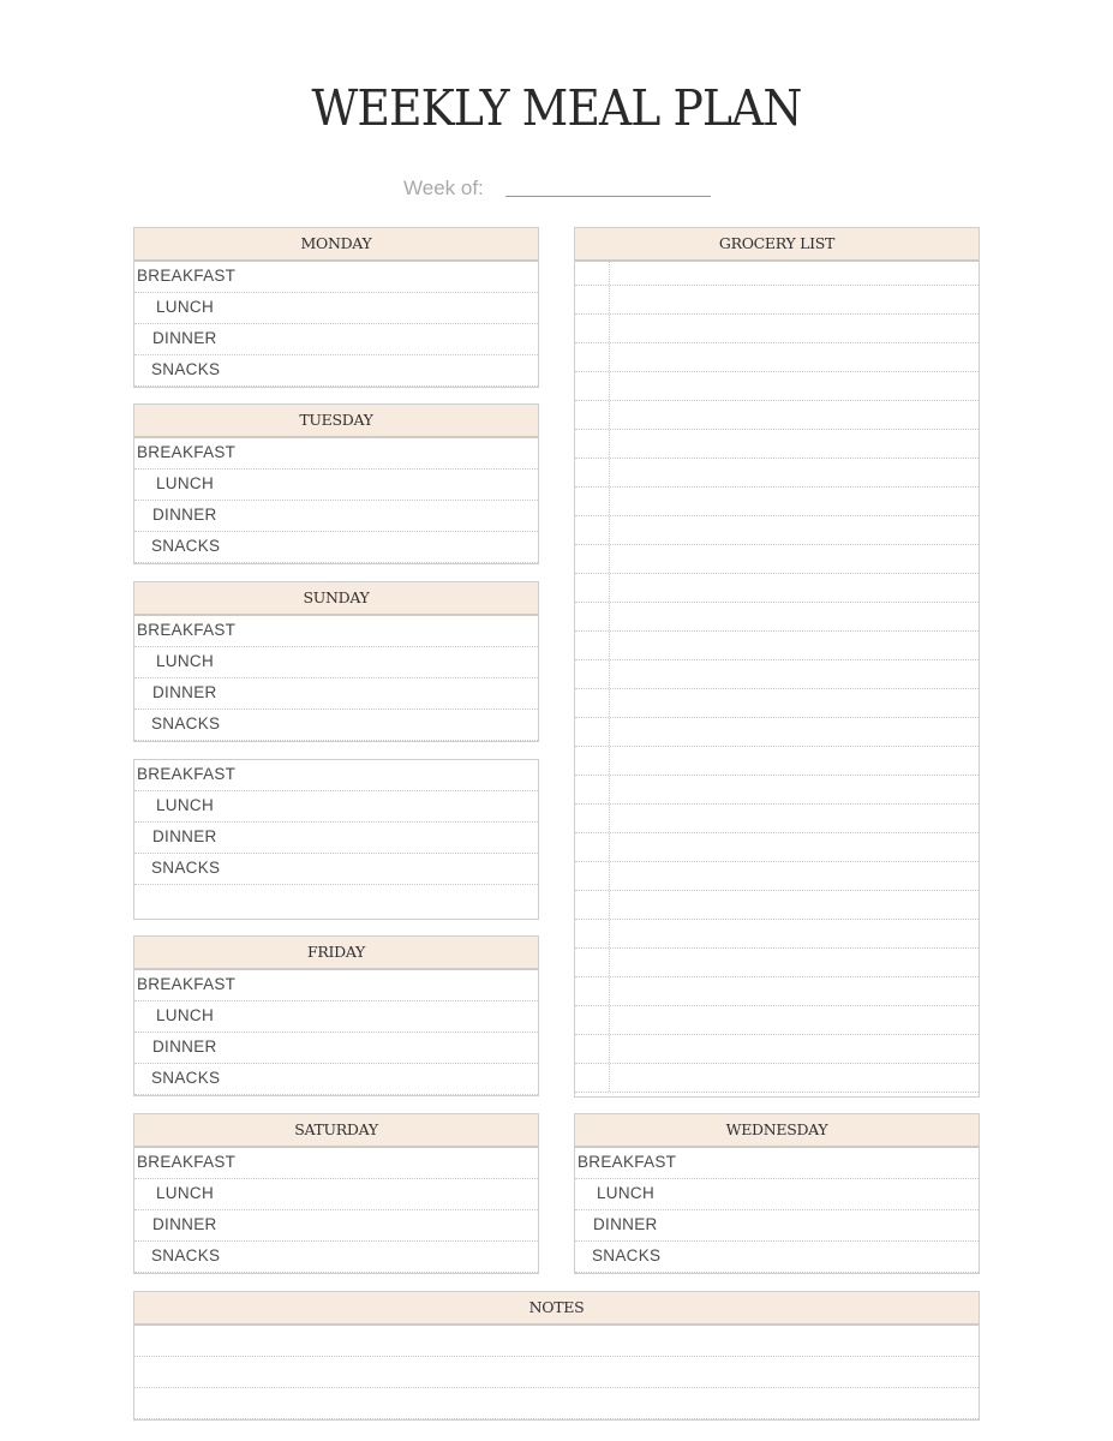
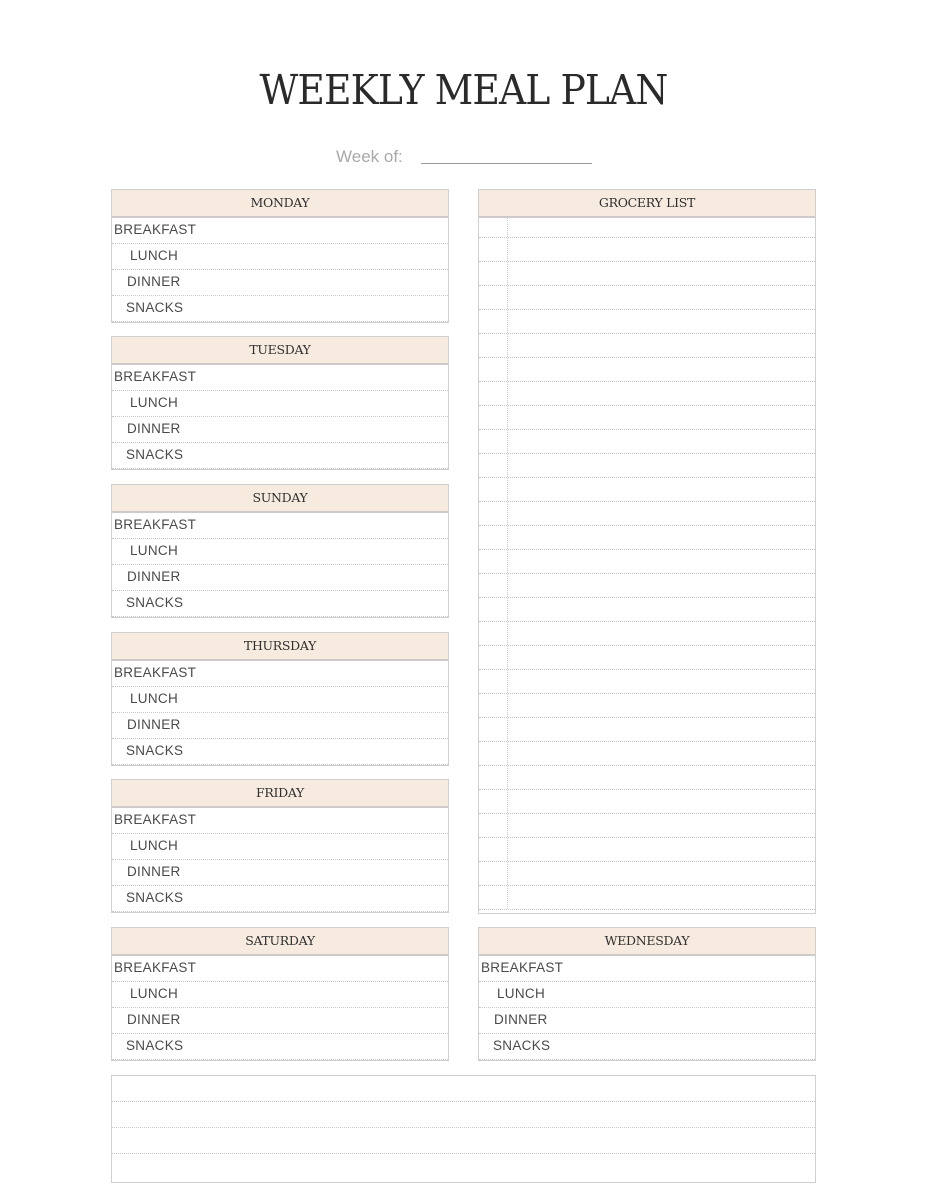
  WEEKLY MEAL PLAN
  Week of:
  MONDAY
  BREAKFAST
  LUNCH
  DINNER
  SNACKS
  TUESDAY
  BREAKFAST
  LUNCH
  DINNER
  SNACKS
  SUNDAY
  BREAKFAST
  LUNCH
  DINNER
  SNACKS
+ THURSDAY
  BREAKFAST
  LUNCH
  DINNER
  SNACKS
  FRIDAY
  BREAKFAST
  LUNCH
  DINNER
  SNACKS
  SATURDAY
  BREAKFAST
  LUNCH
  DINNER
  SNACKS
  WEDNESDAY
  BREAKFAST
  LUNCH
  DINNER
  SNACKS
  GROCERY LIST
- NOTES
